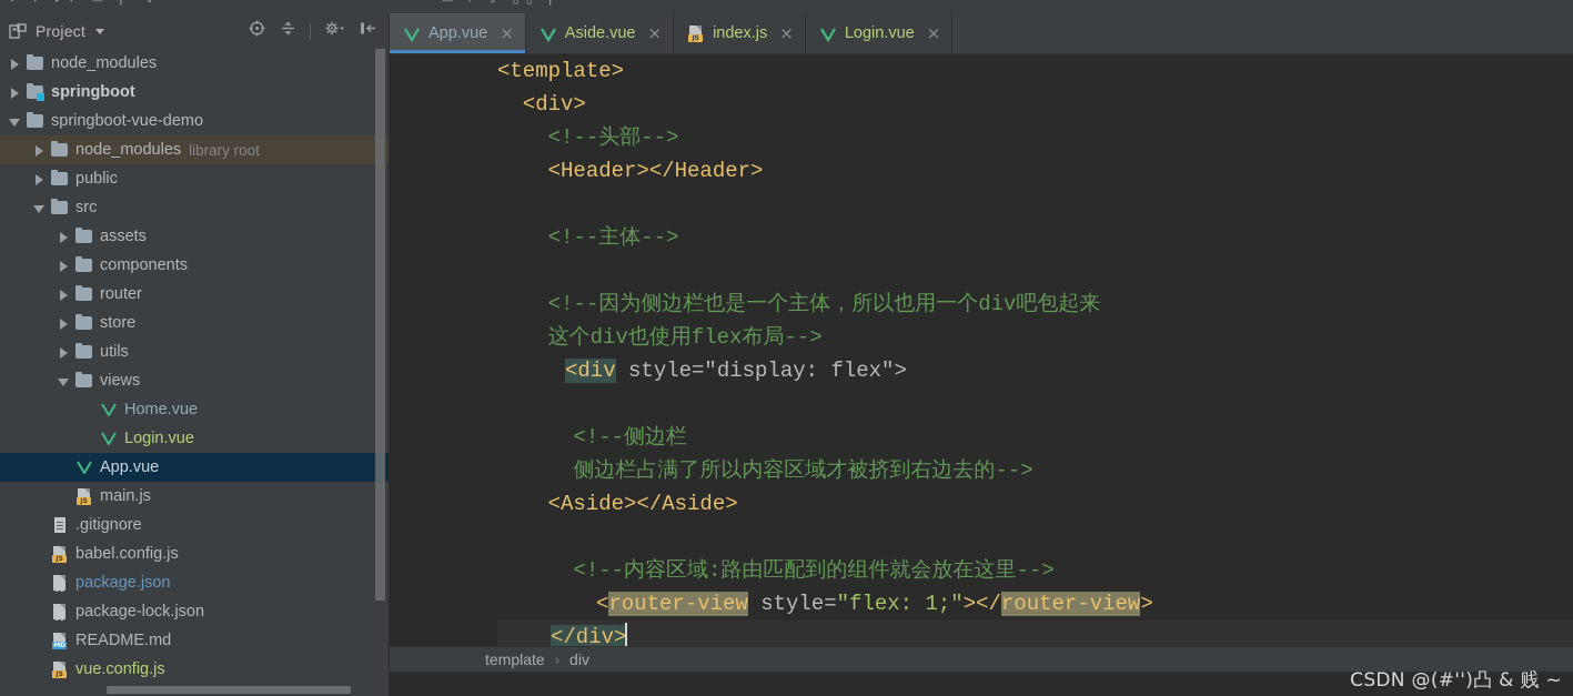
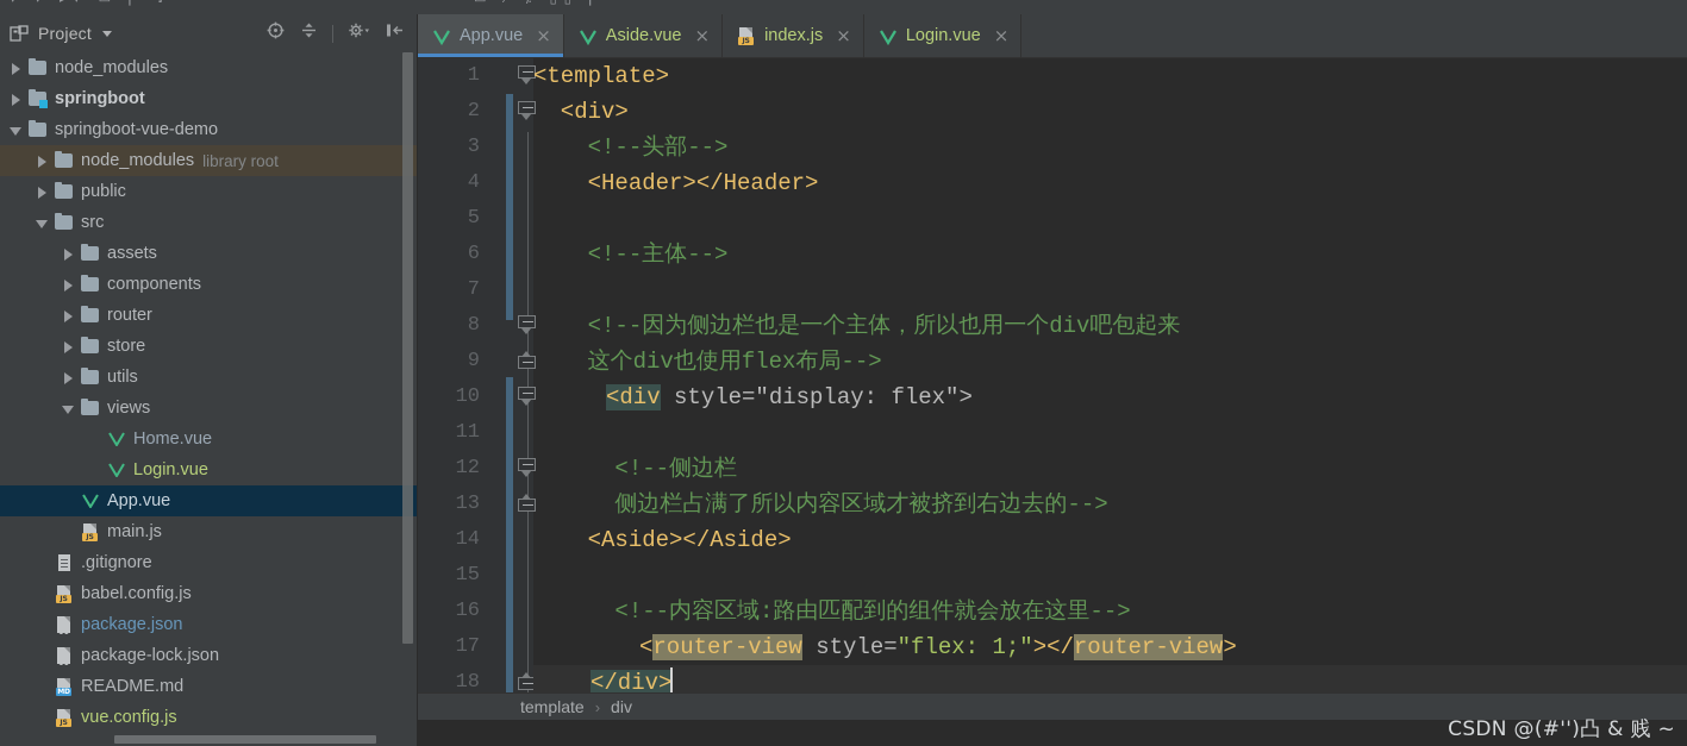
  Project
  node_modules
  springboot
  springboot-vue-demo
  node_modules
  library root
  public
  src
  assets
  components
  router
  store
  utils
  views
  Home.vue
  Login.vue
  App.vue
  main.js
  .gitignore
  babel.config.js
  {}
  package.json
  {}
  package-lock.json
  README.md
  vue.config.js
  App.vue
  ×
  Aside.vue
  ×
  index.js
  ×
  Login.vue
  ×
+ 1
+ 2
+ 3
+ 4
+ 5
+ 6
+ 7
+ 8
+ 9
+ 10
+ 11
+ 12
+ 13
+ 14
+ 15
+ 16
+ 17
+ 18
  <template>
  <div>
  <!--头部-->
  <Header></Header>
  <!--主体-->
  <!--因为侧边栏也是一个主体，所以也用一个div吧包起来
  这个div也使用flex布局-->
  <div style="display: flex">
  <!--侧边栏
  侧边栏占满了所以内容区域才被挤到右边去的-->
  <Aside></Aside>
  <!--内容区域:路由匹配到的组件就会放在这里-->
  <router-view style="flex: 1;"></router-view>
  </div>
  template
  ›
  div
  CSDN @(#'')凸 & 贱 ~
